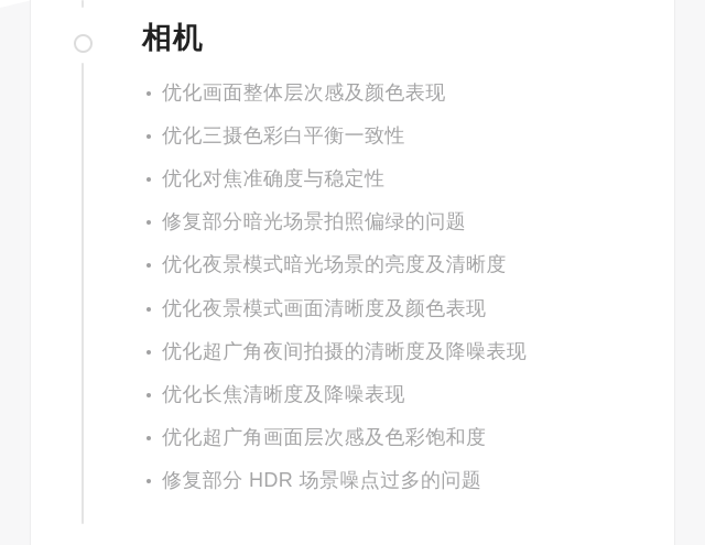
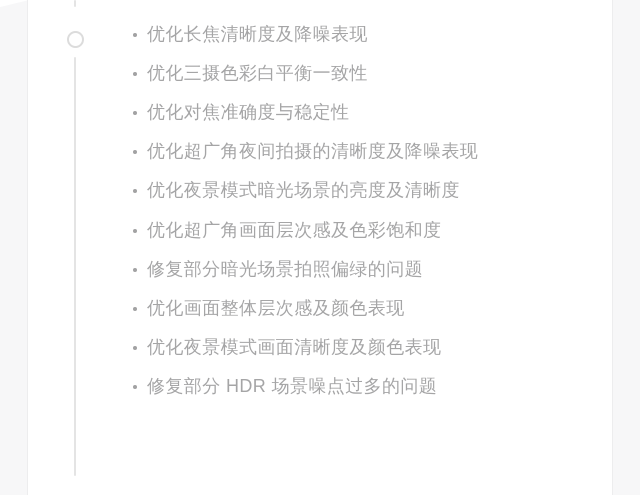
- 相机
- 优化画面整体层次感及颜色表现
+ 优化长焦清晰度及降噪表现
  优化三摄色彩白平衡一致性
  优化对焦准确度与稳定性
- 修复部分暗光场景拍照偏绿的问题
+ 优化超广角夜间拍摄的清晰度及降噪表现
  优化夜景模式暗光场景的亮度及清晰度
- 优化夜景模式画面清晰度及颜色表现
+ 优化超广角画面层次感及色彩饱和度
- 优化超广角夜间拍摄的清晰度及降噪表现
+ 修复部分暗光场景拍照偏绿的问题
- 优化长焦清晰度及降噪表现
+ 优化画面整体层次感及颜色表现
- 优化超广角画面层次感及色彩饱和度
+ 优化夜景模式画面清晰度及颜色表现
  修复部分 HDR 场景噪点过多的问题
